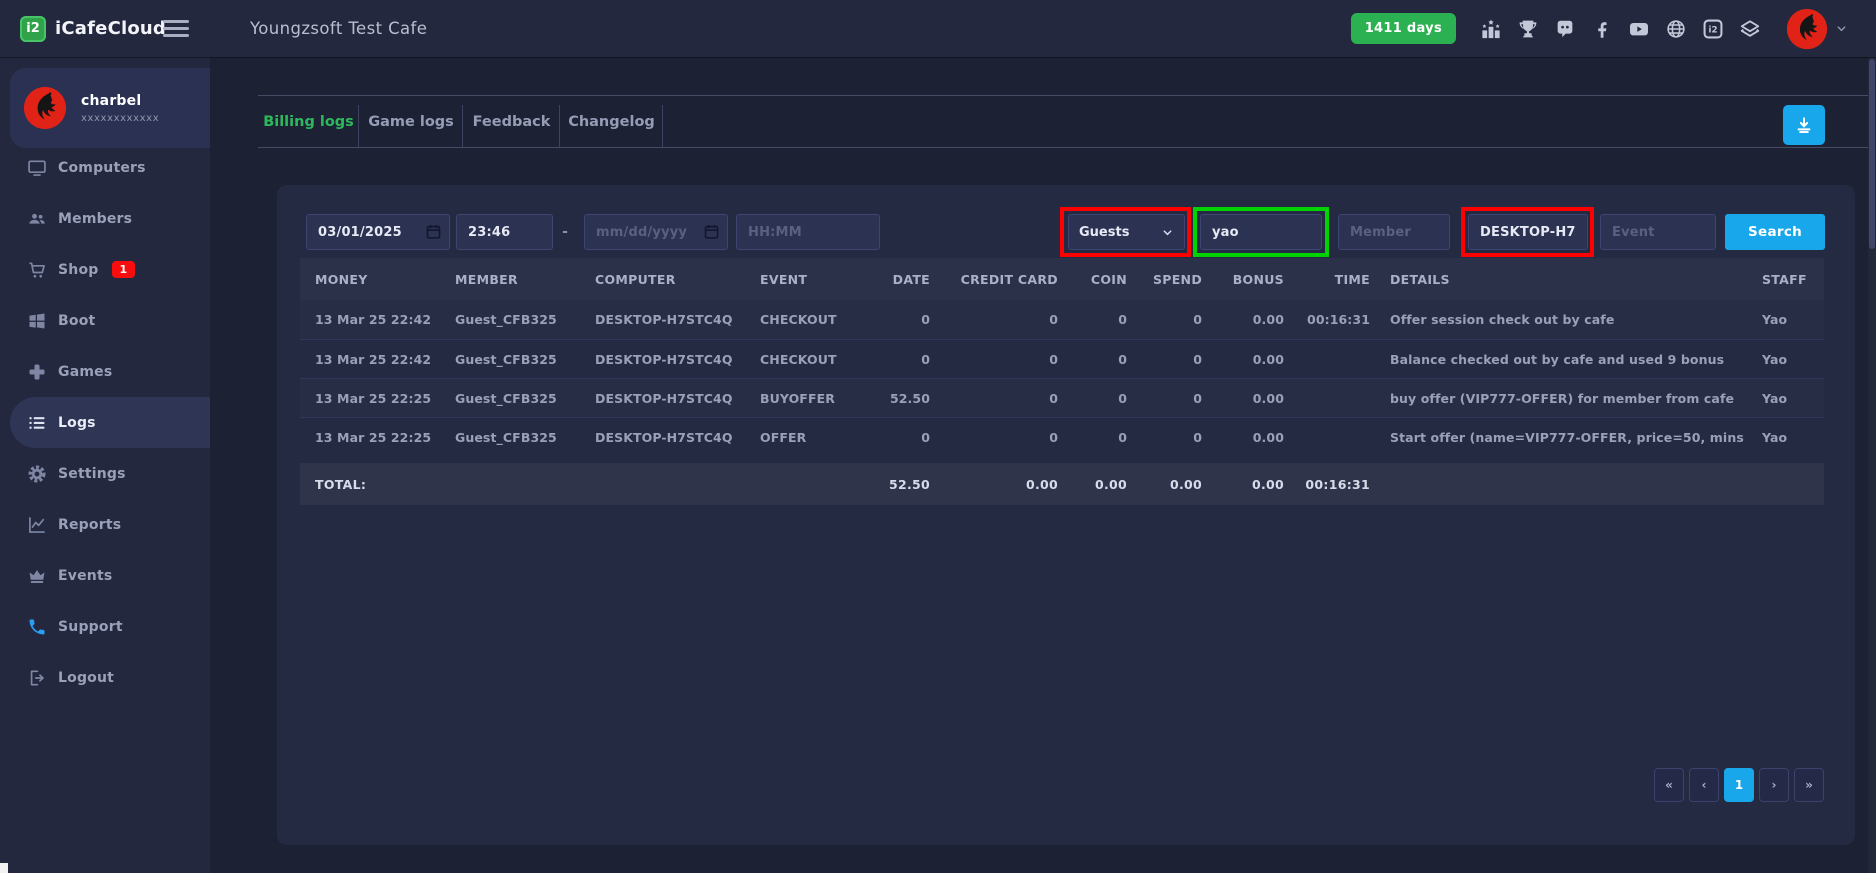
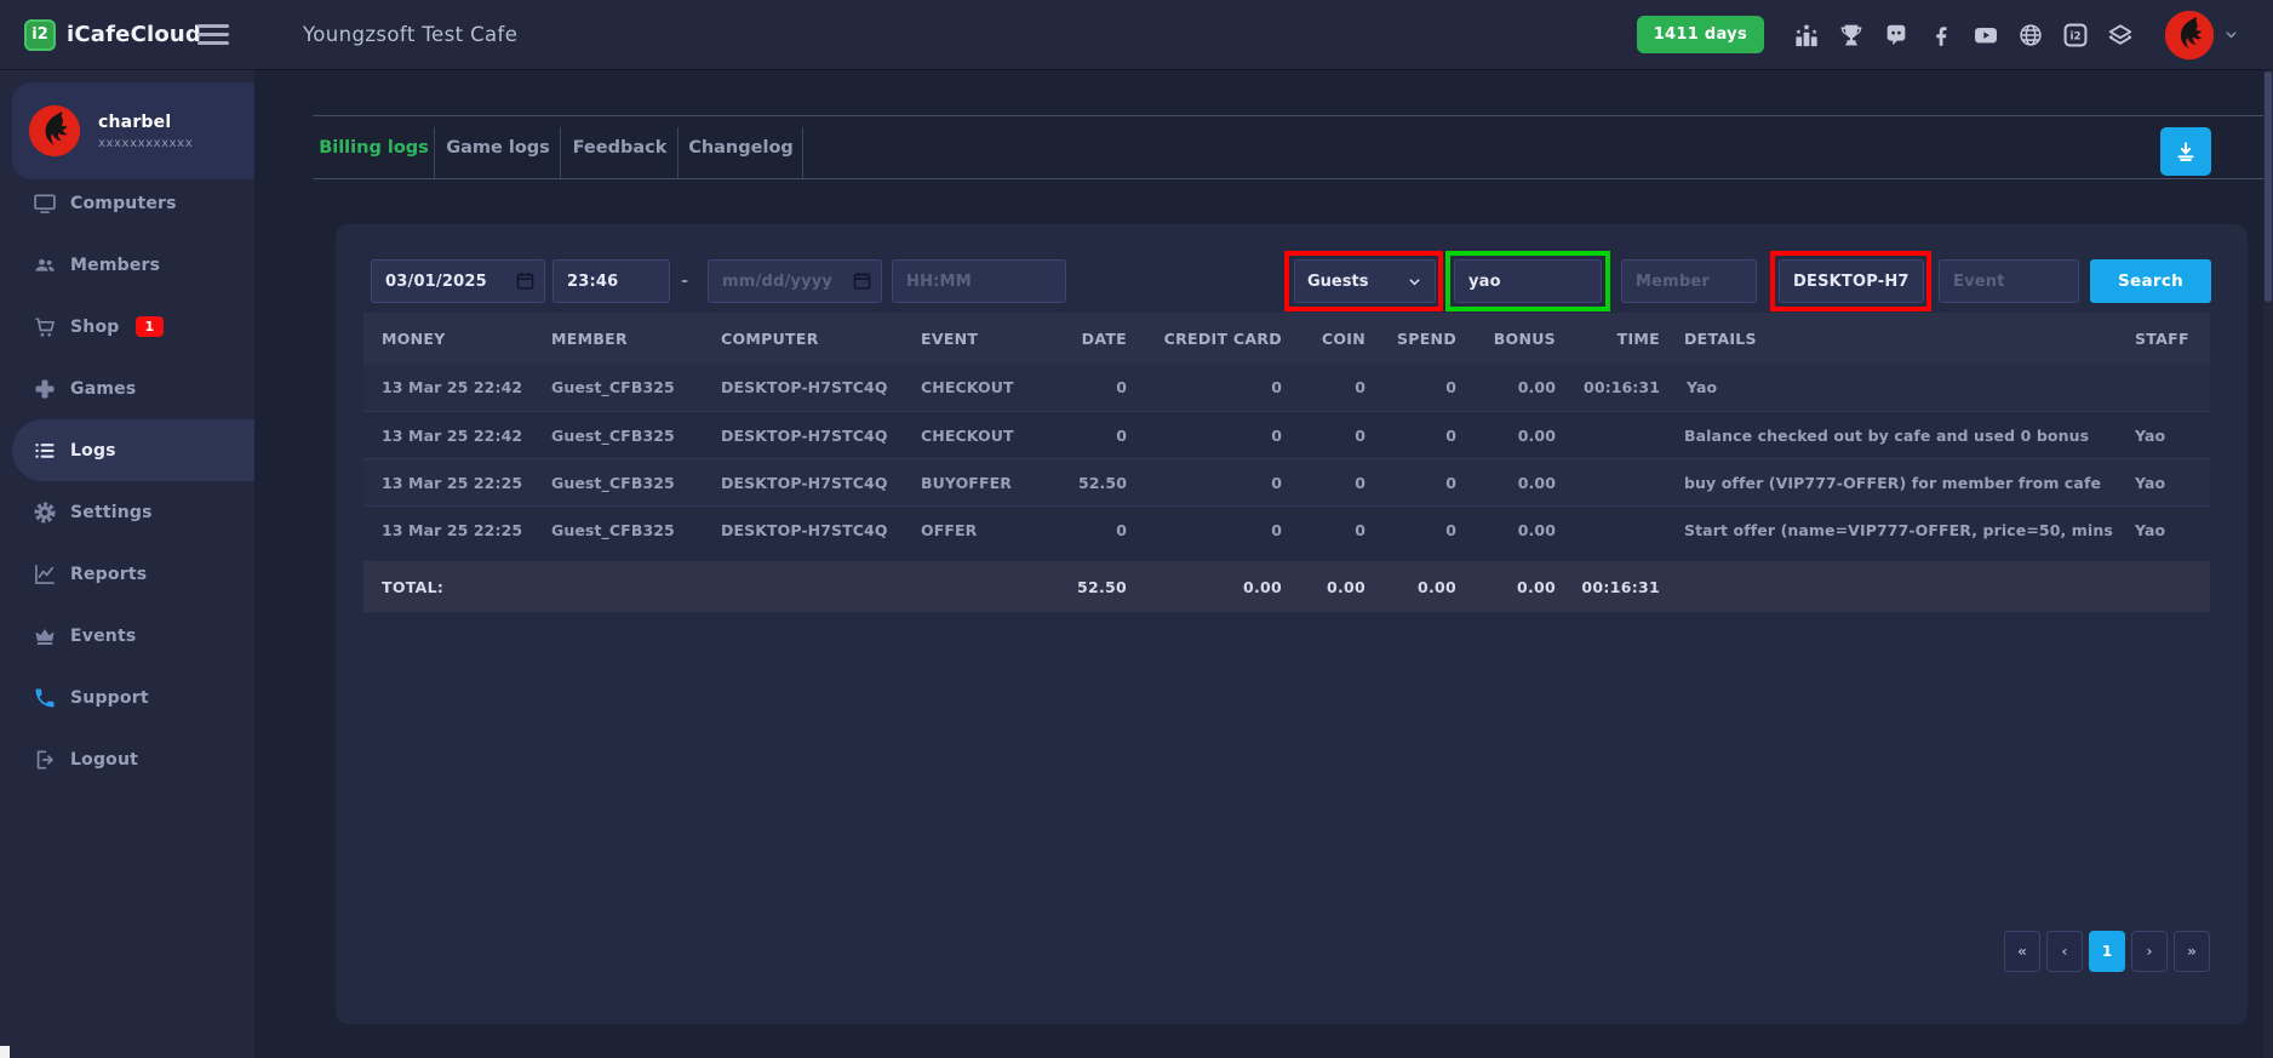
  i2
  iCafeCloud
  Youngzsoft Test Cafe
  1411 days
  i2
  charbel
  xxxxxxxxxxxx
  Computers
  Members
  Shop
  1
- Boot
  Games
  Logs
  Settings
  Reports
  Events
  Support
  Logout
  Billing logs
  Game logs
  Feedback
  Changelog
  03/01/2025
  23:46
  -
  mm/dd/yyyy
  HH:MM
  Guests
  yao
  Member
  DESKTOP-H7
  Event
  Search
  MONEY
  MEMBER
  COMPUTER
  EVENT
  DATE
  CREDIT CARD
  COIN
  SPEND
  BONUS
  TIME
  DETAILS
  STAFF
  13 Mar 25 22:42
  Guest_CFB325
  DESKTOP-H7STC4Q
  CHECKOUT
  0
  0
  0
  0
  0.00
  00:16:31
- Offer session check out by cafe
  Yao
  13 Mar 25 22:42
  Guest_CFB325
  DESKTOP-H7STC4Q
  CHECKOUT
  0
  0
  0
  0
  0.00
- Balance checked out by cafe and used 9 bonus
+ Balance checked out by cafe and used 0 bonus
  Yao
  13 Mar 25 22:25
  Guest_CFB325
  DESKTOP-H7STC4Q
  BUYOFFER
  52.50
  0
  0
  0
  0.00
  buy offer (VIP777-OFFER) for member from cafe
  Yao
  13 Mar 25 22:25
  Guest_CFB325
  DESKTOP-H7STC4Q
  OFFER
  0
  0
  0
  0
  0.00
  Start offer (name=VIP777-OFFER, price=50, mins
  Yao
  TOTAL:
  52.50
  0.00
  0.00
  0.00
  0.00
  00:16:31
  «
  ‹
  1
  ›
  »
